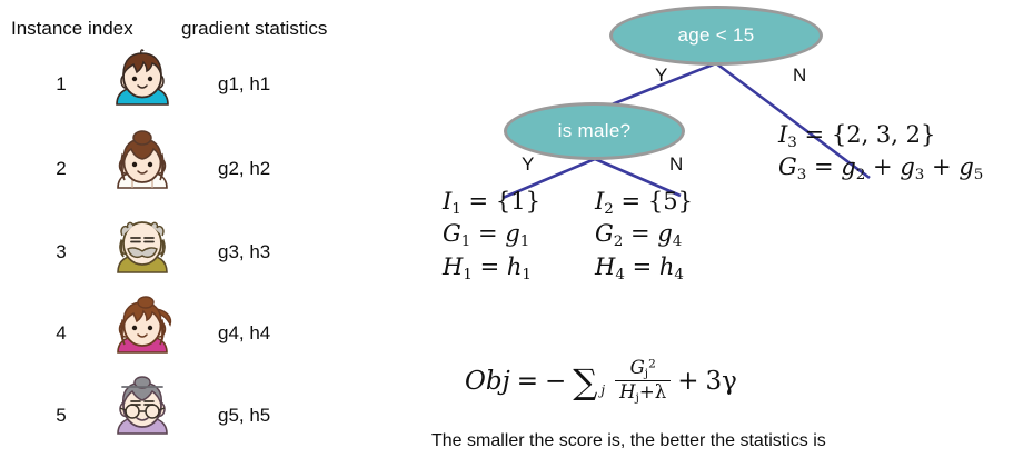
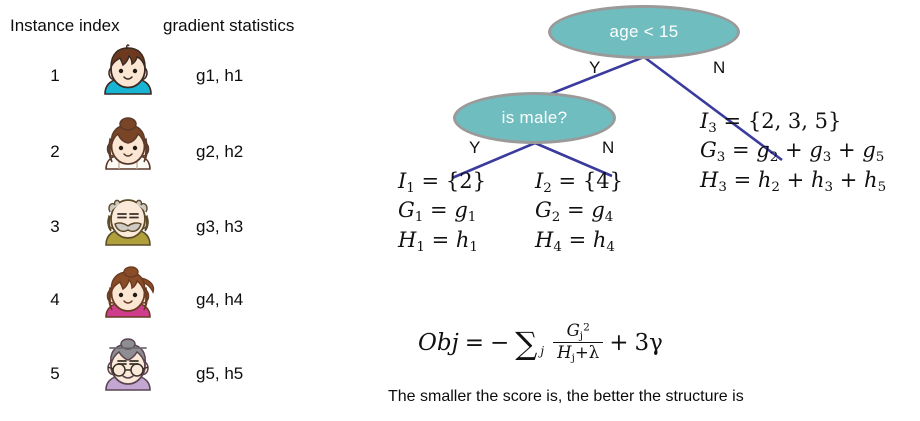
  Instance index
  gradient statistics
  1
  g1, h1
  2
  g2, h2
  3
  g3, h3
  4
  g4, h4
  5
  g5, h5
  age < 15
  is male?
  Y
  N
  Y
  N
- I1 = {1}
+ I1 = {2}
  G1 = g1
  H1 = h1
- I2 = {5}
+ I2 = {4}
  G2 = g4
  H4 = h4
- I3 = {2, 3, 2}
+ I3 = {2, 3, 5}
  G3 = g2 + g3 + g5
+ H3 = h2 + h3 + h5
  Obj
  =
  −
  ∑
  j
  Gj2
  Hj+λ
  +
  3γ
- The smaller the score is, the better the statistics is
+ The smaller the score is, the better the structure is
